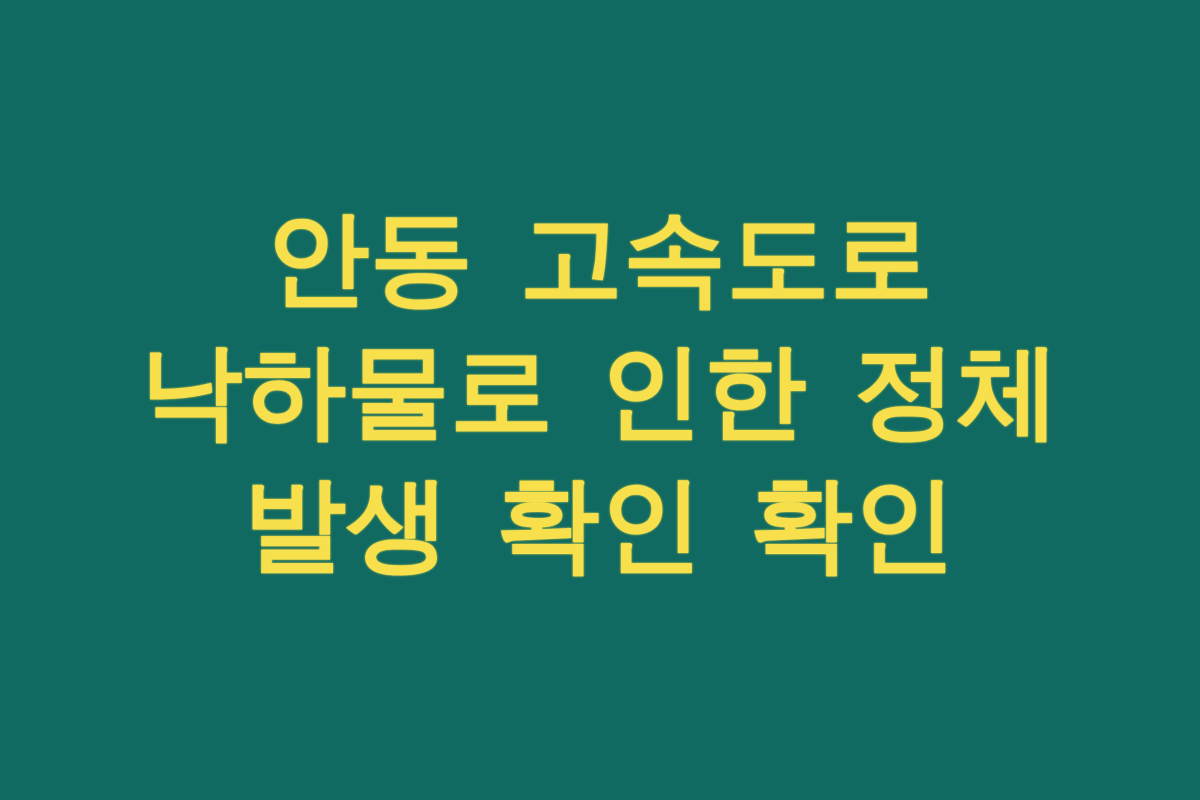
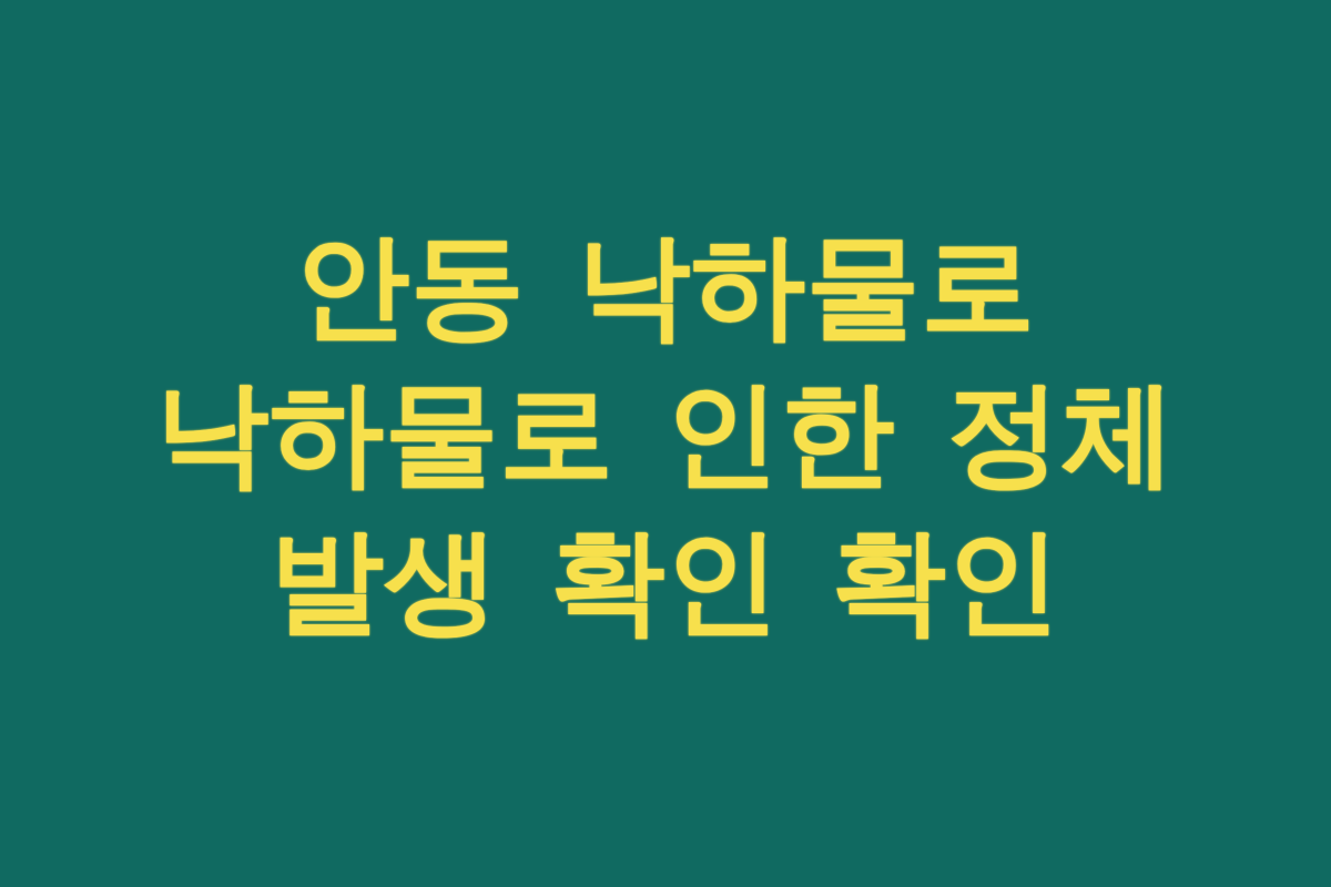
- 안동 고속도로 낙하물로 인한 정체 발생 확인 확인
+ 안동 낙하물로 낙하물로 인한 정체 발생 확인 확인
